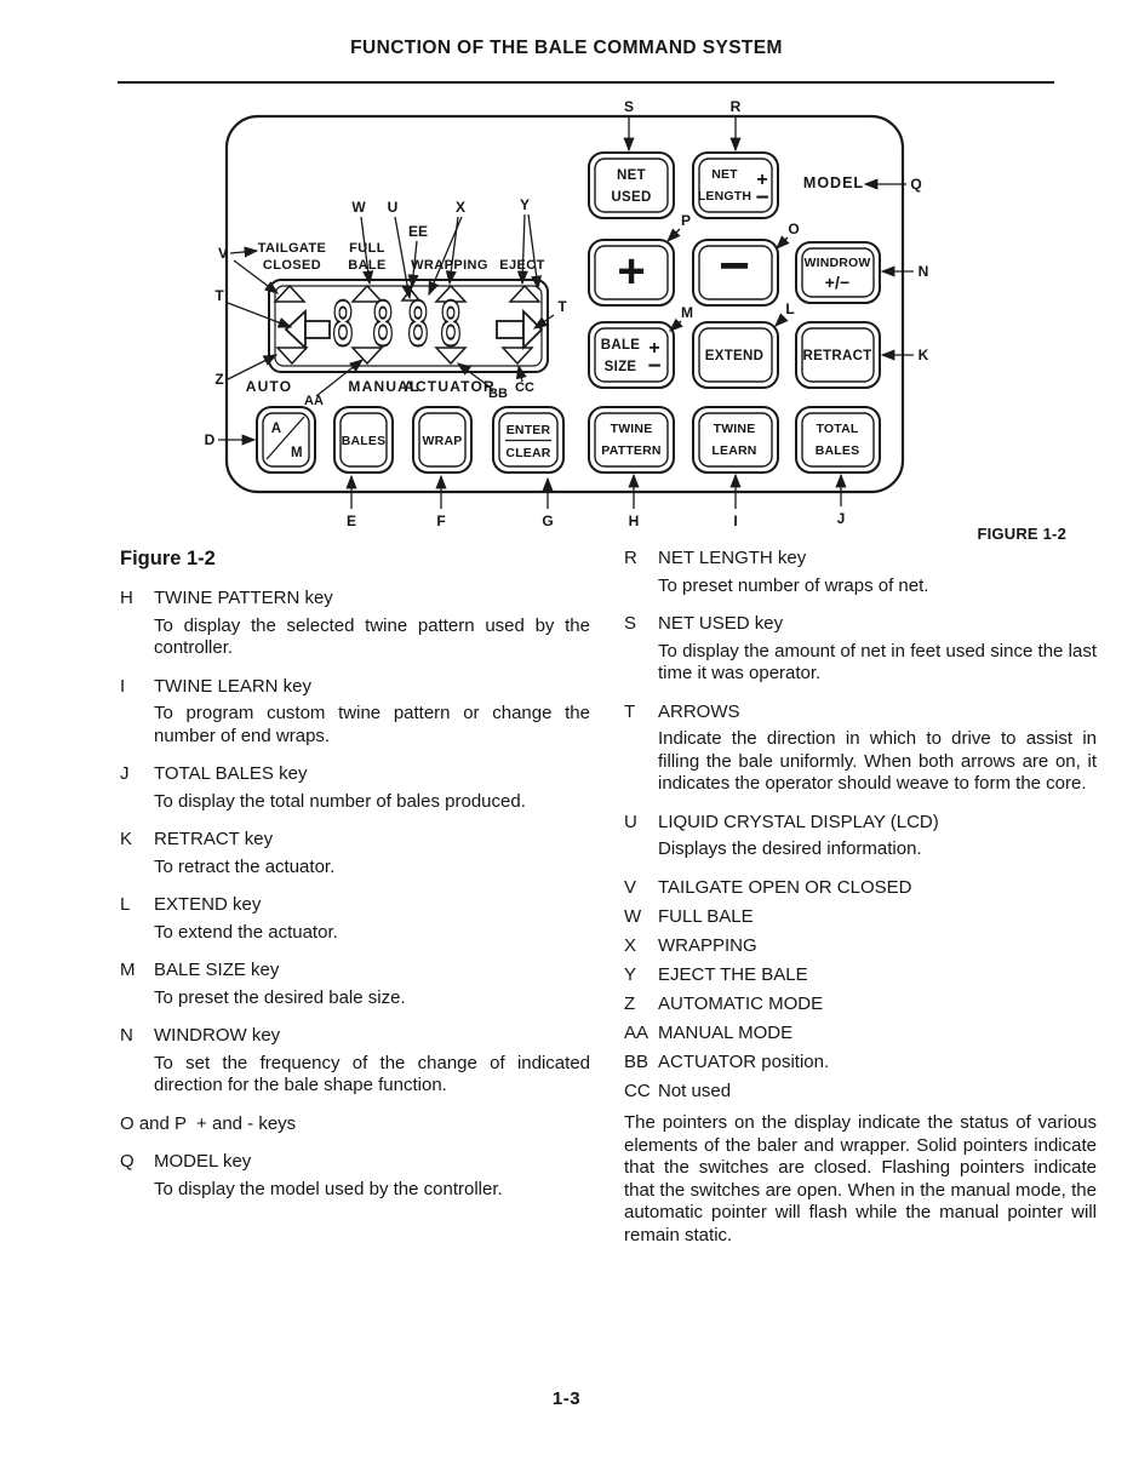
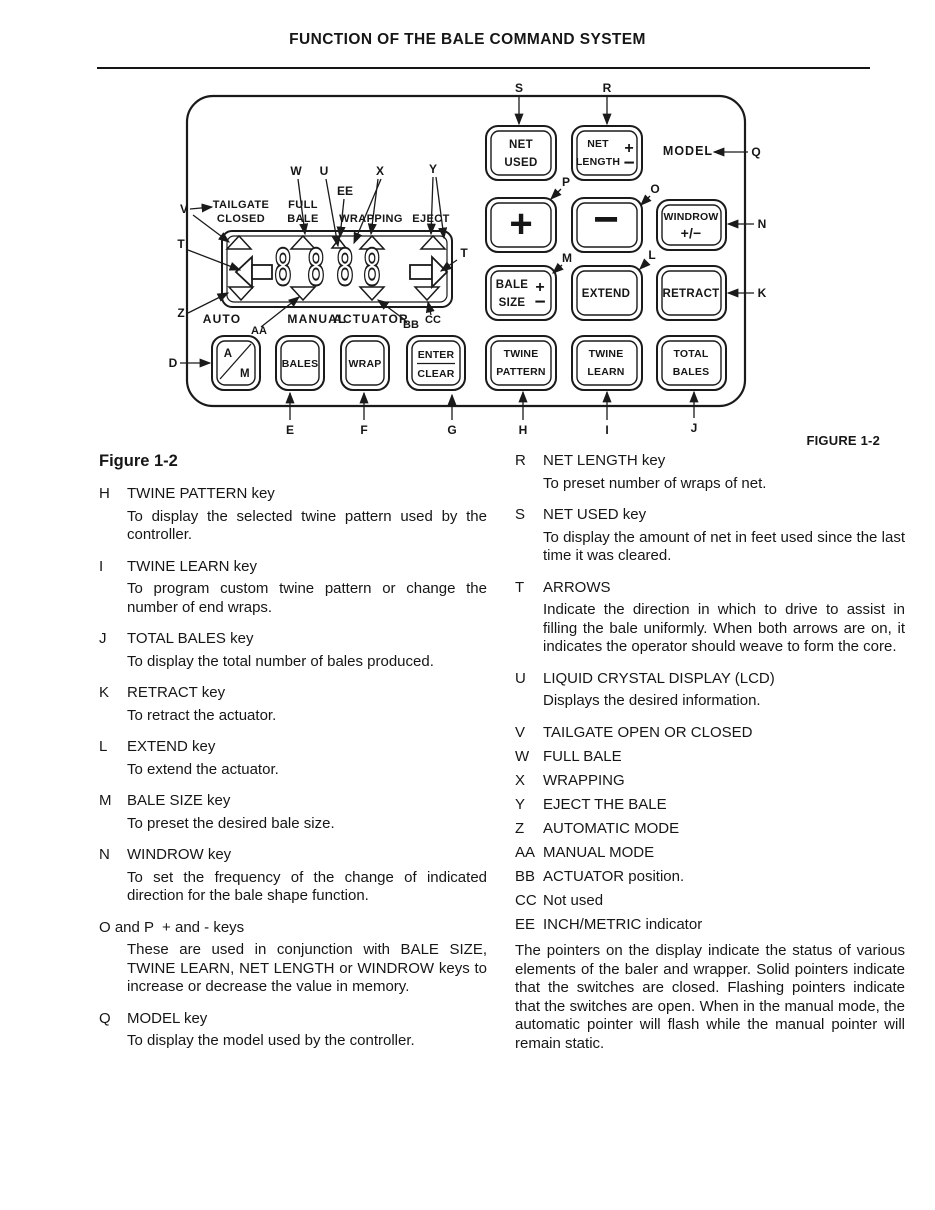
  FUNCTION OF THE BALE COMMAND SYSTEM
  8
  8
  8
  8
  TAILGATE
  CLOSED
  FULL
  BALE
  WRAPPING
  EJECT
  AUTO
  MANUAL
  ACTUATO
  NET
  USED
  NET
  LENGTH
  +
  −
  MODEL
  +
  −
  WINDROW
  +/−
  BALE
  SIZE
  +
  −
  EXTEND
  RETRACT
  A
  M
  BALES
  WRAP
  ENTER
  CLEAR
  TWINE
  PATTERN
  TWINE
  LEARN
  TOTAL
  BALES
  S
  R
  Q
  P
  O
  N
  M
  L
  K
  D
  E
  F
  G
  H
  I
  J
  V
  T
  Z
  W
  U
  EE
  X
  Y
  AA
  BB
  CC
  T
  FIGURE 1-2
  Figure 1-2
  H TWINE PATTERN key
  To display the selected twine pattern used by the controller.
  I TWINE LEARN key
  To program custom twine pattern or change the number of end wraps.
  J TOTAL BALES key
  To display the total number of bales produced.
  K RETRACT key
  To retract the actuator.
  L EXTEND key
  To extend the actuator.
  M BALE SIZE key
  To preset the desired bale size.
  N WINDROW key
  To set the frequency of the change of indicated direction for the bale shape function.
  O and P + and - keys
+ These are used in conjunction with BALE SIZE, TWINE LEARN, NET LENGTH or WINDROW keys to increase or decrease the value in memory.
  Q MODEL key
  To display the model used by the controller.
  R NET LENGTH key
  To preset number of wraps of net.
  S NET USED key
- To display the amount of net in feet used since the last time it was operator.
+ To display the amount of net in feet used since the last time it was cleared.
  T ARROWS
  Indicate the direction in which to drive to assist in filling the bale uniformly. When both arrows are on, it indicates the operator should weave to form the core.
  U LIQUID CRYSTAL DISPLAY (LCD)
  Displays the desired information.
  V TAILGATE OPEN OR CLOSED
  W FULL BALE
  X WRAPPING
  Y EJECT THE BALE
  Z AUTOMATIC MODE
  AA MANUAL MODE
  BB ACTUATOR position.
  CC Not used
+ EE INCH/METRIC indicator
  The pointers on the display indicate the status of various elements of the baler and wrapper. Solid pointers indicate that the switches are closed. Flashing pointers indicate that the switches are open. When in the manual mode, the automatic pointer will flash while the manual pointer will remain static.
- 1-3
